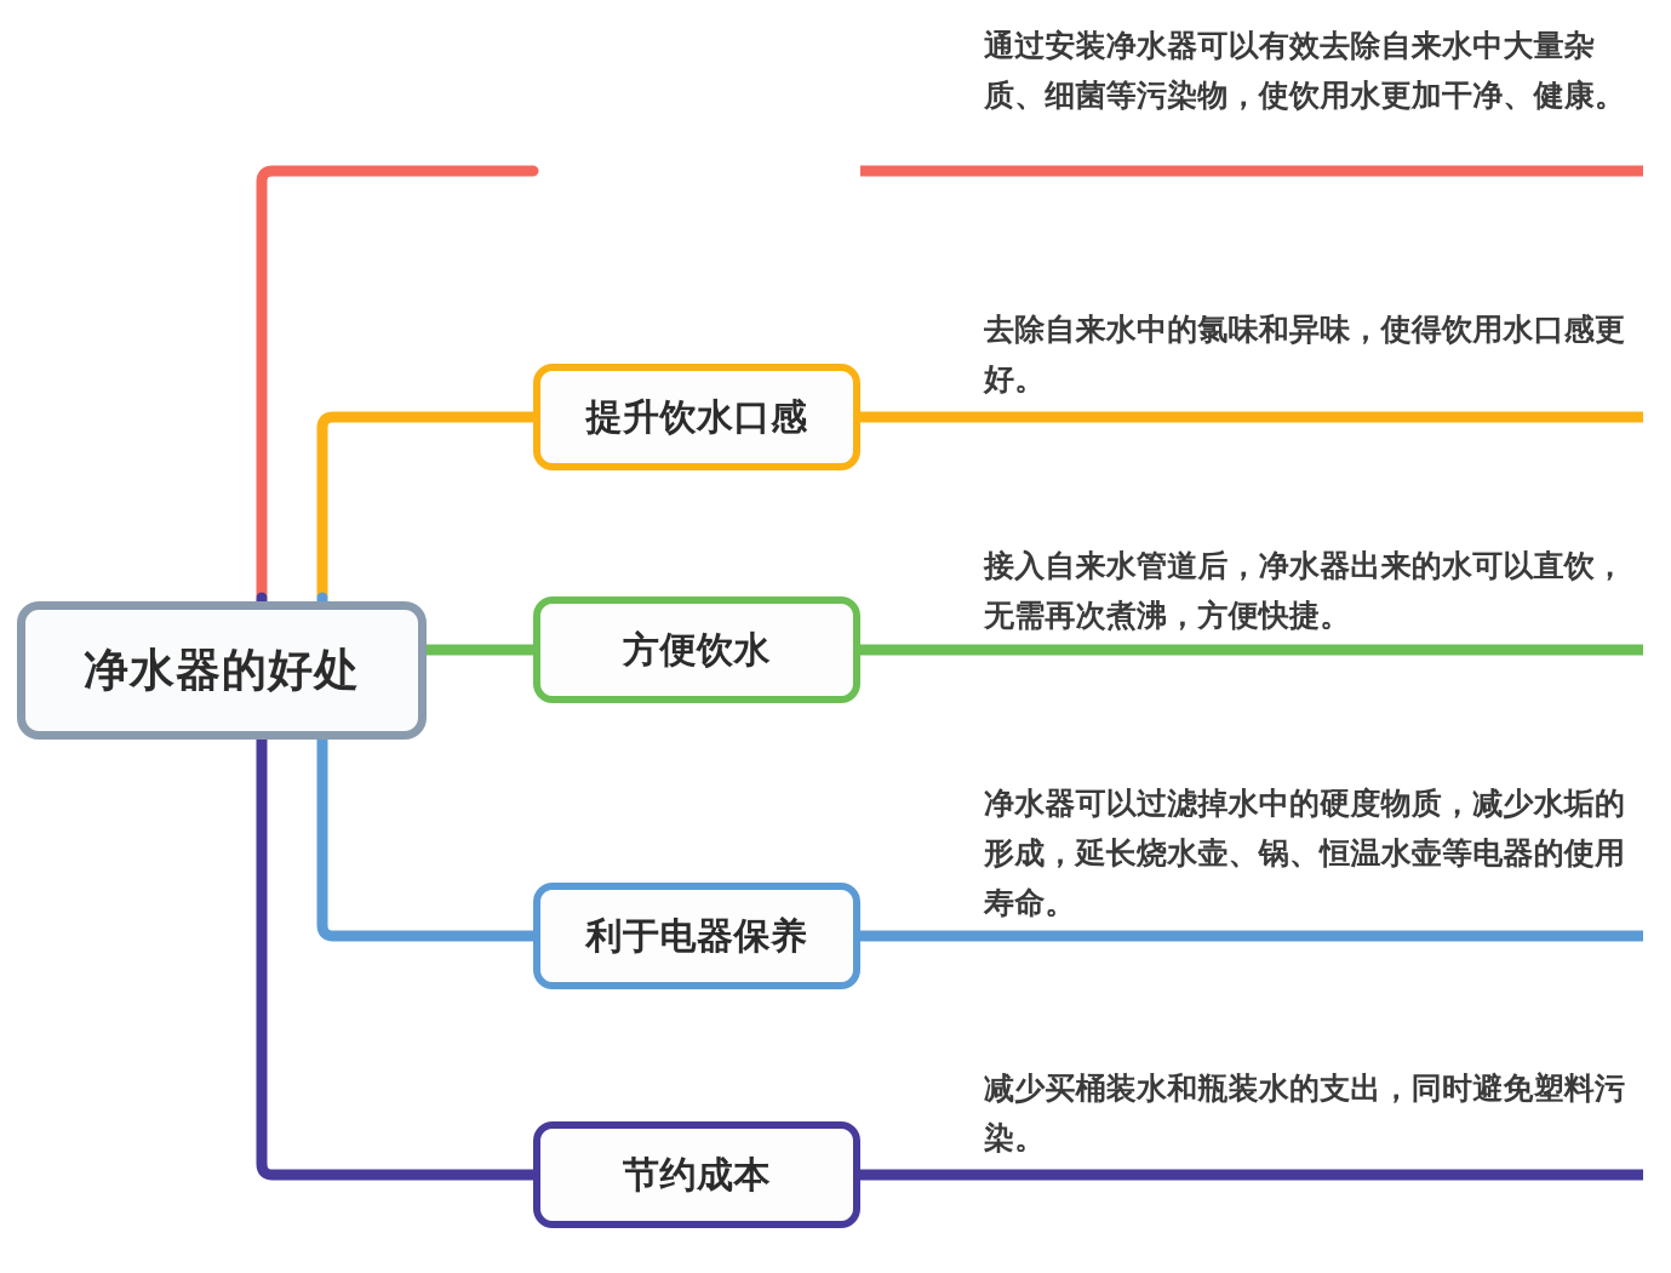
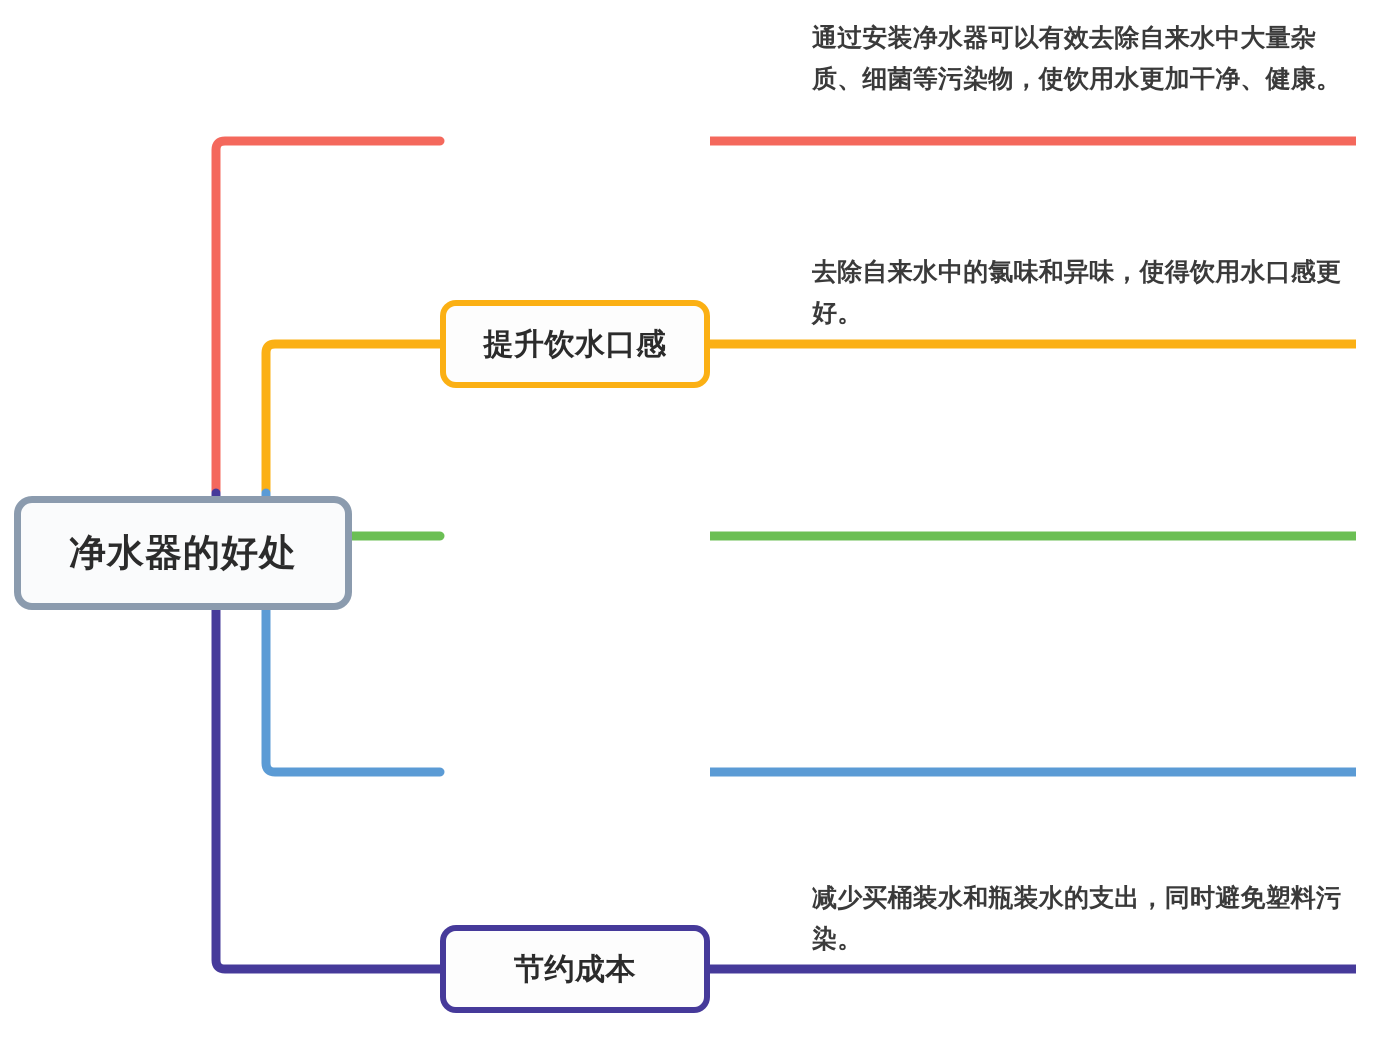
  净水器的好处
  通过安装净水器可以有效去除自来水中大量杂质、细菌等污染物，使饮用水更加干净、健康。
  提升饮水口感
  去除自来水中的氯味和异味，使得饮用水口感更好。
- 方便饮水
- 接入自来水管道后，净水器出来的水可以直饮，无需再次煮沸，方便快捷。
- 利于电器保养
- 净水器可以过滤掉水中的硬度物质，减少水垢的形成，延长烧水壶、锅、恒温水壶等电器的使用寿命。
  节约成本
  减少买桶装水和瓶装水的支出，同时避免塑料污染。
